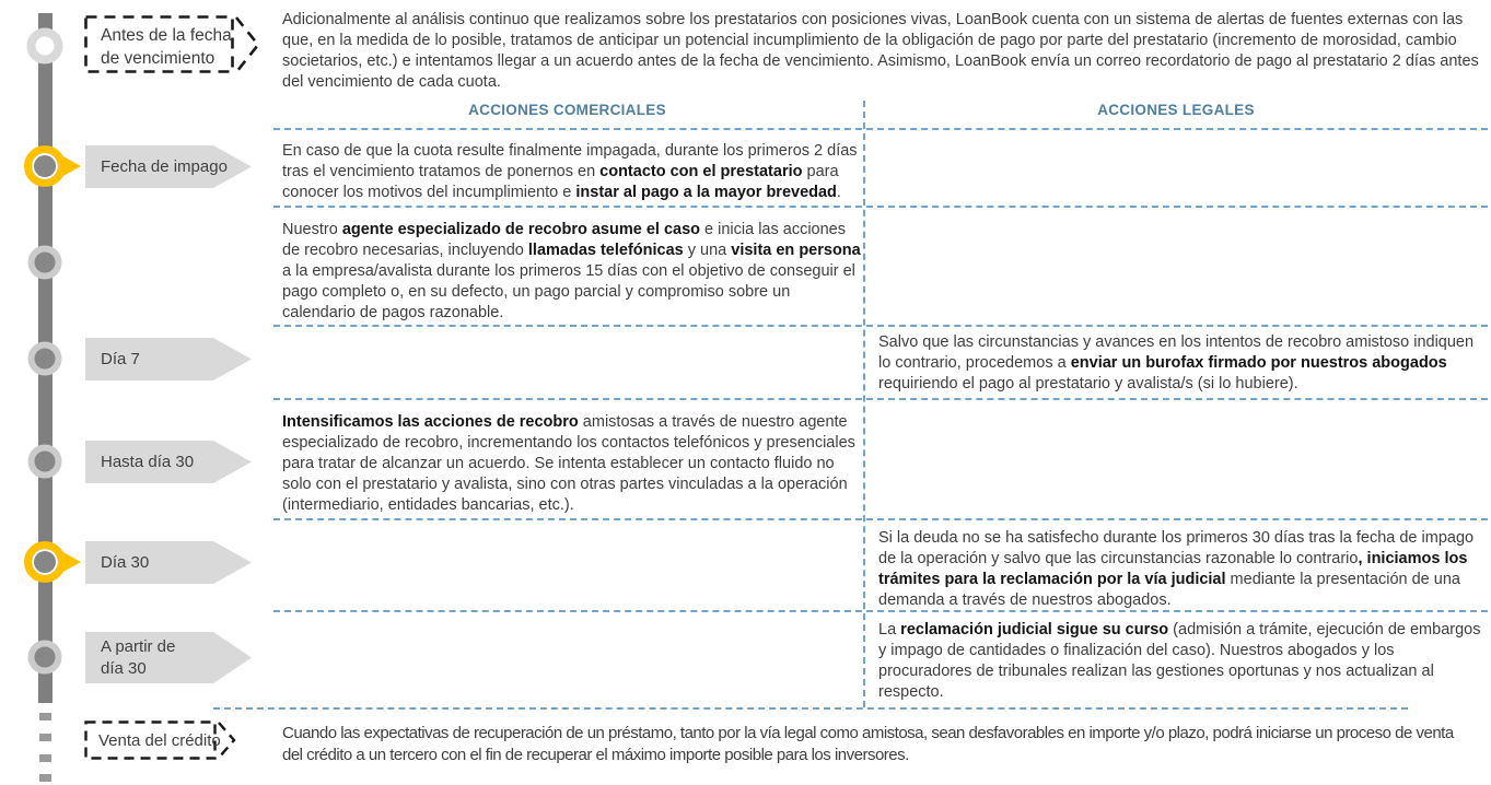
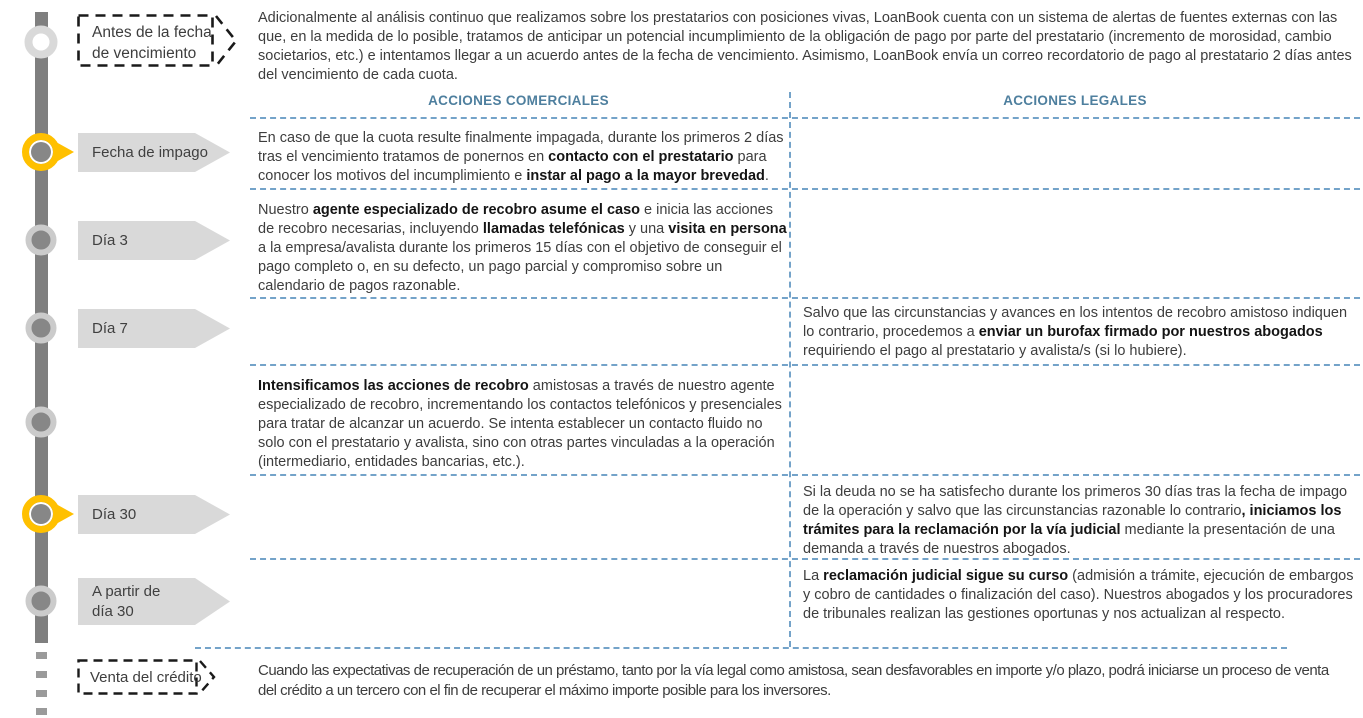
  Antes de la fecha
  de vencimiento
  Fecha de impago
+ Día 3
  Día 7
- Hasta día 30
  Día 30
  A partir de
  día 30
  Venta del crédito
  ACCIONES COMERCIALES
  ACCIONES LEGALES
  Adicionalmente al análisis continuo que realizamos sobre los prestatarios con posiciones vivas, LoanBook cuenta con un sistema de alertas de fuentes externas con las que, en la medida de lo posible, tratamos de anticipar un potencial incumplimiento de la obligación de pago por parte del prestatario (incremento de morosidad, cambio societarios, etc.) e intentamos llegar a un acuerdo antes de la fecha de vencimiento. Asimismo, LoanBook envía un correo recordatorio de pago al prestatario 2 días antes del vencimiento de cada cuota.
  En caso de que la cuota resulte finalmente impagada, durante los primeros 2 días tras el vencimiento tratamos de ponernos en contacto con el prestatario para conocer los motivos del incumplimiento e instar al pago a la mayor brevedad.
  Nuestro agente especializado de recobro asume el caso e inicia las acciones de recobro necesarias, incluyendo llamadas telefónicas y una visita en persona a la empresa/avalista durante los primeros 15 días con el objetivo de conseguir el pago completo o, en su defecto, un pago parcial y compromiso sobre un calendario de pagos razonable.
  Salvo que las circunstancias y avances en los intentos de recobro amistoso indiquen lo contrario, procedemos a enviar un burofax firmado por nuestros abogados requiriendo el pago al prestatario y avalista/s (si lo hubiere).
  Intensificamos las acciones de recobro amistosas a través de nuestro agente especializado de recobro, incrementando los contactos telefónicos y presenciales para tratar de alcanzar un acuerdo. Se intenta establecer un contacto fluido no solo con el prestatario y avalista, sino con otras partes vinculadas a la operación (intermediario, entidades bancarias, etc.).
  Si la deuda no se ha satisfecho durante los primeros 30 días tras la fecha de impago de la operación y salvo que las circunstancias razonable lo contrario, iniciamos los trámites para la reclamación por la vía judicial mediante la presentación de una demanda a través de nuestros abogados.
- La reclamación judicial sigue su curso (admisión a trámite, ejecución de embargos y impago de cantidades o finalización del caso). Nuestros abogados y los procuradores de tribunales realizan las gestiones oportunas y nos actualizan al respecto.
+ La reclamación judicial sigue su curso (admisión a trámite, ejecución de embargos y cobro de cantidades o finalización del caso). Nuestros abogados y los procuradores de tribunales realizan las gestiones oportunas y nos actualizan al respecto.
  Cuando las expectativas de recuperación de un préstamo, tanto por la vía legal como amistosa, sean desfavorables en importe y/o plazo, podrá iniciarse un proceso de venta del crédito a un tercero con el fin de recuperar el máximo importe posible para los inversores.
